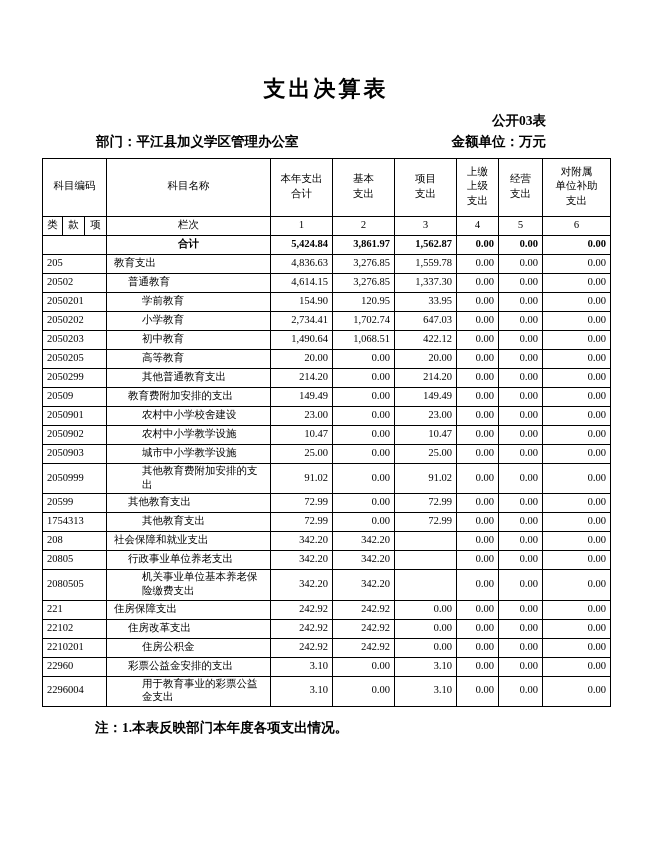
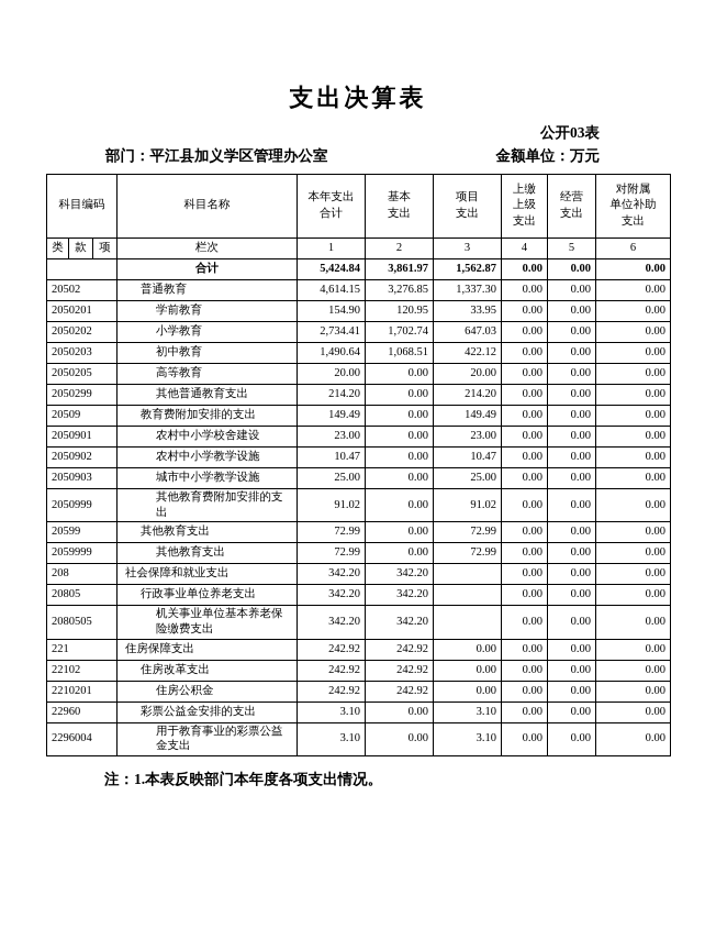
  支出决算表
  公开03表
  部门：平江县加义学区管理办公室
  金额单位：万元
  科目编码	科目名称	本年支出 合计	基本 支出	项目 支出	上缴 上级 支出	经营 支出	对附属 单位补助 支出
  类	款	项	栏次	1	2	3	4	5	6
  	合计	5,424.84	3,861.97	1,562.87	0.00	0.00	0.00
- 205	教育支出	4,836.63	3,276.85	1,559.78	0.00	0.00	0.00
  20502	普通教育	4,614.15	3,276.85	1,337.30	0.00	0.00	0.00
  2050201	学前教育	154.90	120.95	33.95	0.00	0.00	0.00
  2050202	小学教育	2,734.41	1,702.74	647.03	0.00	0.00	0.00
  2050203	初中教育	1,490.64	1,068.51	422.12	0.00	0.00	0.00
  2050205	高等教育	20.00	0.00	20.00	0.00	0.00	0.00
  2050299	其他普通教育支出	214.20	0.00	214.20	0.00	0.00	0.00
  20509	教育费附加安排的支出	149.49	0.00	149.49	0.00	0.00	0.00
  2050901	农村中小学校舍建设	23.00	0.00	23.00	0.00	0.00	0.00
  2050902	农村中小学教学设施	10.47	0.00	10.47	0.00	0.00	0.00
  2050903	城市中小学教学设施	25.00	0.00	25.00	0.00	0.00	0.00
  2050999	其他教育费附加安排的支出	91.02	0.00	91.02	0.00	0.00	0.00
  20599	其他教育支出	72.99	0.00	72.99	0.00	0.00	0.00
- 1754313	其他教育支出	72.99	0.00	72.99	0.00	0.00	0.00
+ 2059999	其他教育支出	72.99	0.00	72.99	0.00	0.00	0.00
  208	社会保障和就业支出	342.20	342.20		0.00	0.00	0.00
  20805	行政事业单位养老支出	342.20	342.20		0.00	0.00	0.00
  2080505	机关事业单位基本养老保险缴费支出	342.20	342.20		0.00	0.00	0.00
  221	住房保障支出	242.92	242.92	0.00	0.00	0.00	0.00
  22102	住房改革支出	242.92	242.92	0.00	0.00	0.00	0.00
  2210201	住房公积金	242.92	242.92	0.00	0.00	0.00	0.00
  22960	彩票公益金安排的支出	3.10	0.00	3.10	0.00	0.00	0.00
  2296004	用于教育事业的彩票公益金支出	3.10	0.00	3.10	0.00	0.00	0.00
  注：1.本表反映部门本年度各项支出情况。
